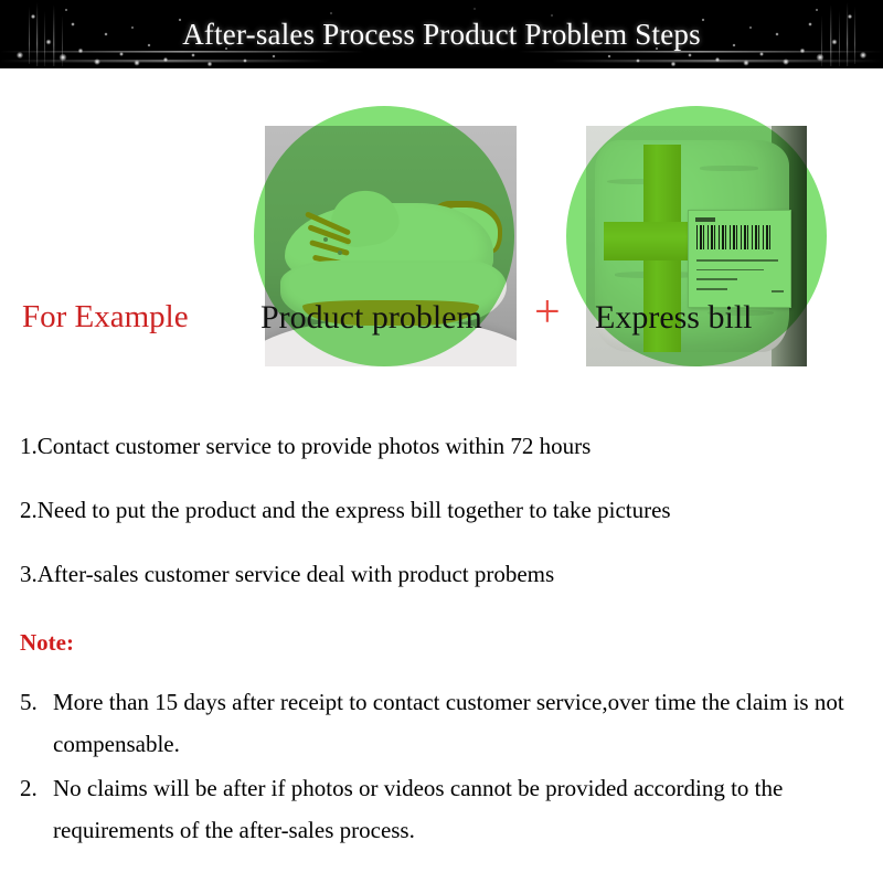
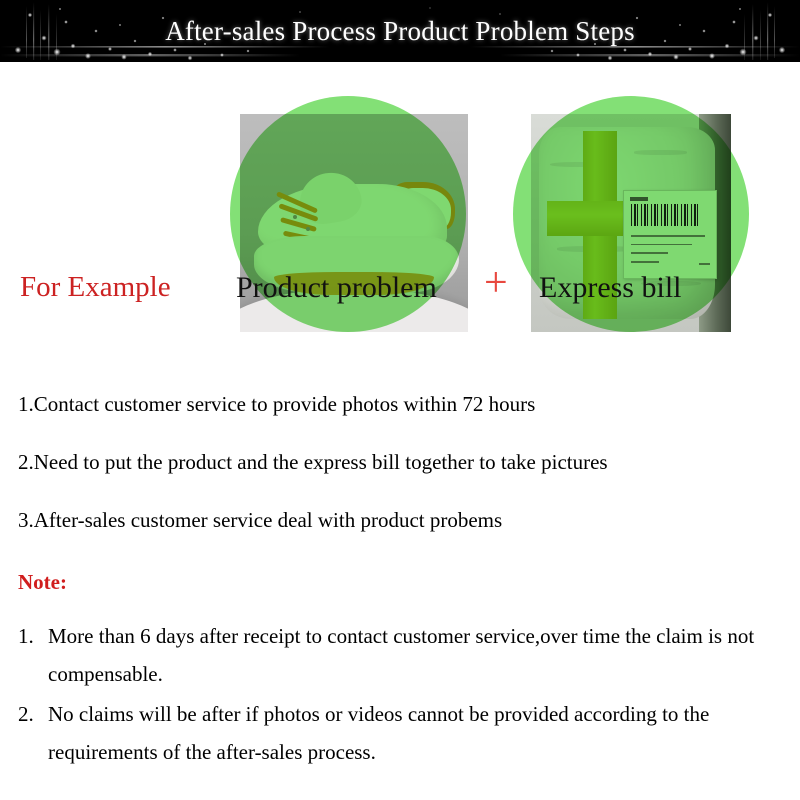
  After-sales Process Product Problem Steps
  For Example
  Product problem
  +
  Express bill
  1.Contact customer service to provide photos within 72 hours
  2.Need to put the product and the express bill together to take pictures
  3.After-sales customer service deal with product probems
  Note:
- 5.
+ 1.
- More than 15 days after receipt to contact customer service,over time the claim is not compensable.
+ More than 6 days after receipt to contact customer service,over time the claim is not compensable.
  2.
  No claims will be after if photos or videos cannot be provided according to the requirements of the after-sales process.
